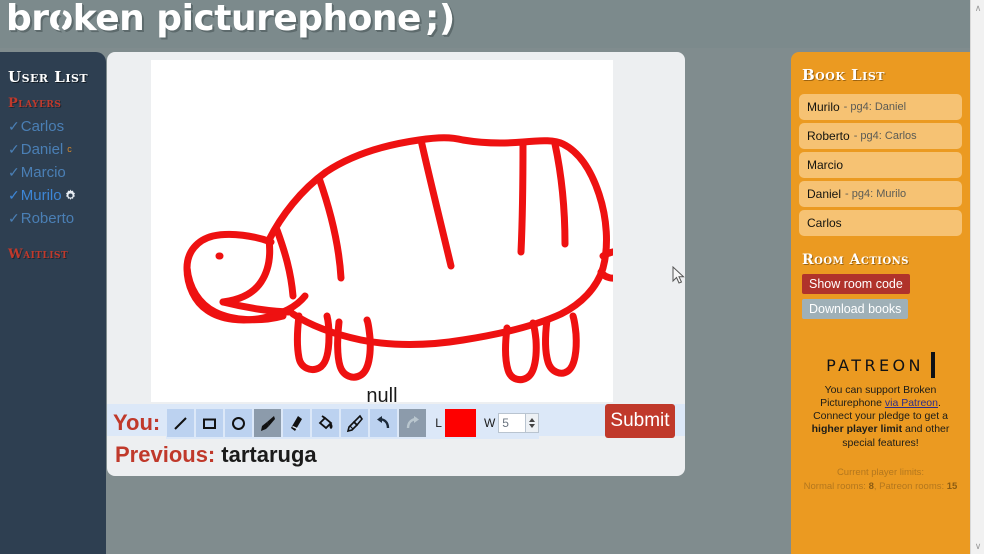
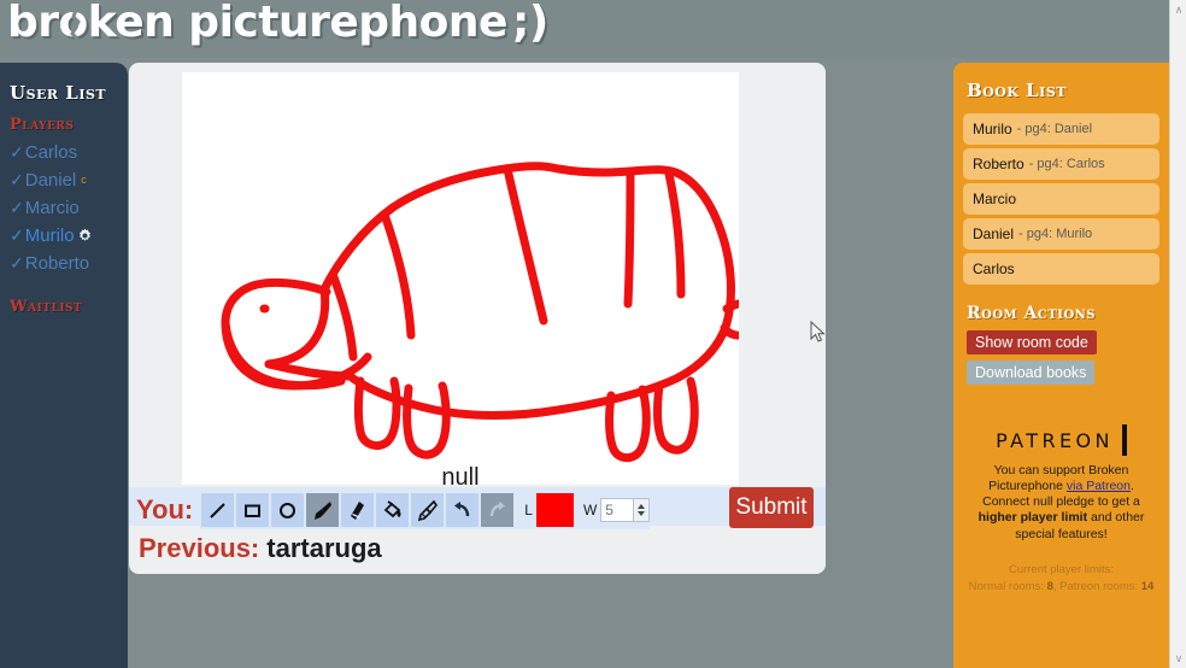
  broken picturephone;)
  User List
  Players
  ✓
  Carlos
  ✓
  Daniel
  c
  ✓
  Marcio
  ✓
  Murilo
  ✓
  Roberto
  Waitlist
  null
  You:
  L
  W
  5
  Submit
  Previous: tartaruga
  Book List
  Murilo
  - pg4: Daniel
  Roberto
  - pg4: Carlos
  Marcio
  Daniel
  - pg4: Murilo
  Carlos
  Room Actions
  Show room code
  Download books
  PATREON
- You can support Broken Picturephone via Patreon. Connect your pledge to get a higher player limit and other special features!
+ You can support Broken Picturephone via Patreon. Connect null pledge to get a higher player limit and other special features!
  Current player limits:
- Normal rooms: 8, Patreon rooms: 15
+ Normal rooms: 8, Patreon rooms: 14
  ∧
  ∨
